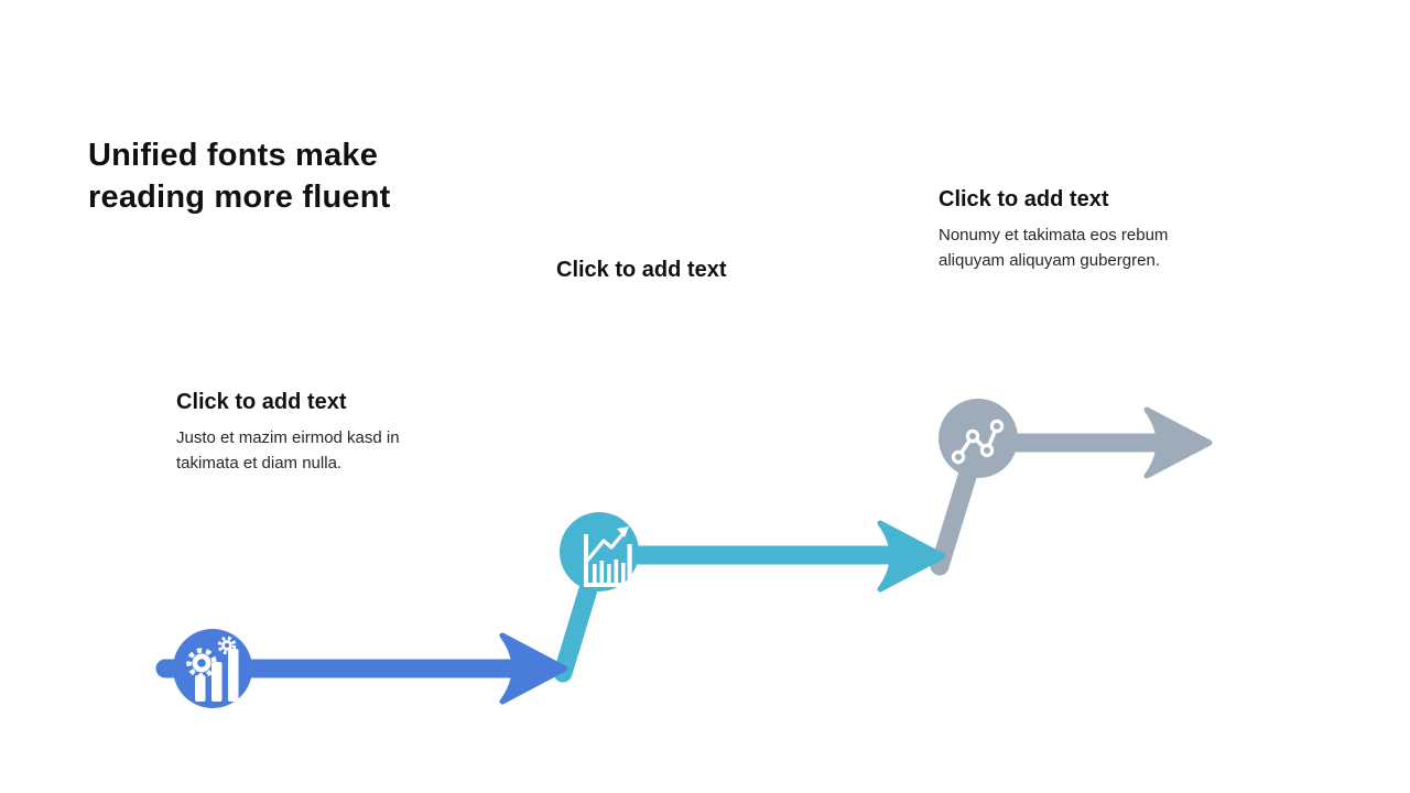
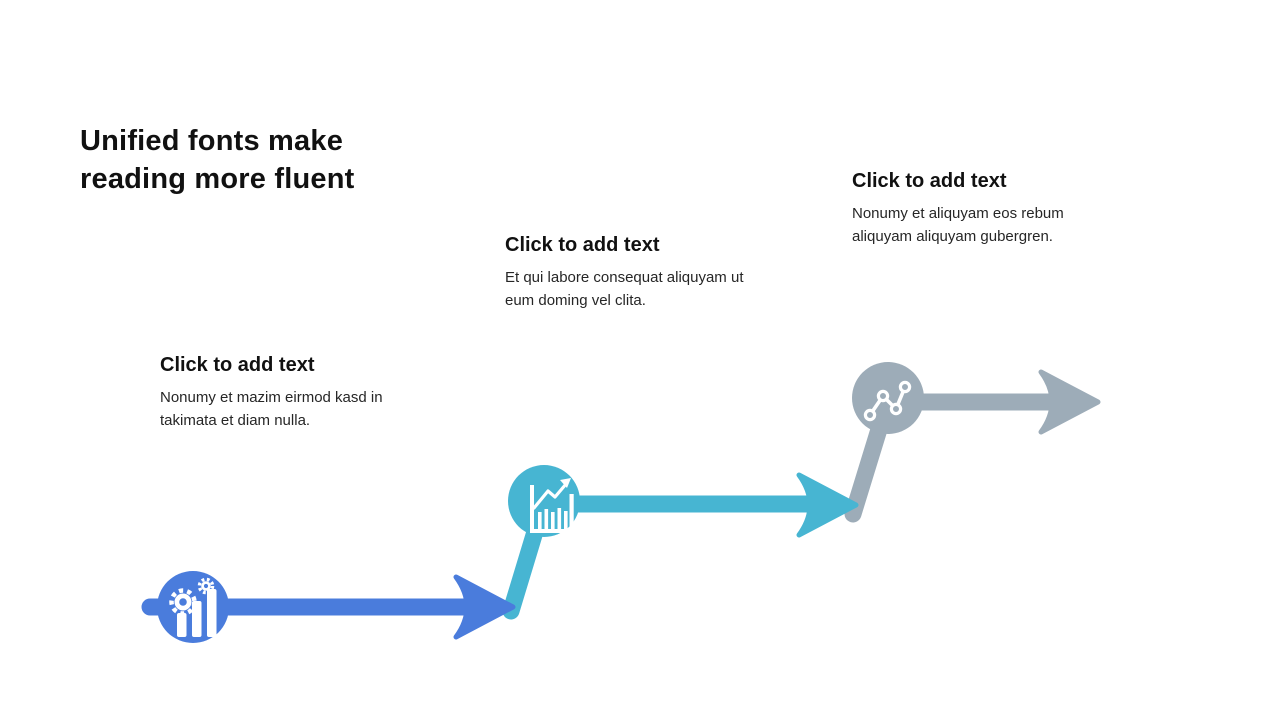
  Unified fonts make
  reading more fluent
  Click to add text
- Justo et mazim eirmod kasd in takimata et diam nulla.
+ Nonumy et mazim eirmod kasd in takimata et diam nulla.
  Click to add text
+ Et qui labore consequat aliquyam ut eum doming vel clita.
  Click to add text
- Nonumy et takimata eos rebum aliquyam aliquyam gubergren.
+ Nonumy et aliquyam eos rebum aliquyam aliquyam gubergren.
